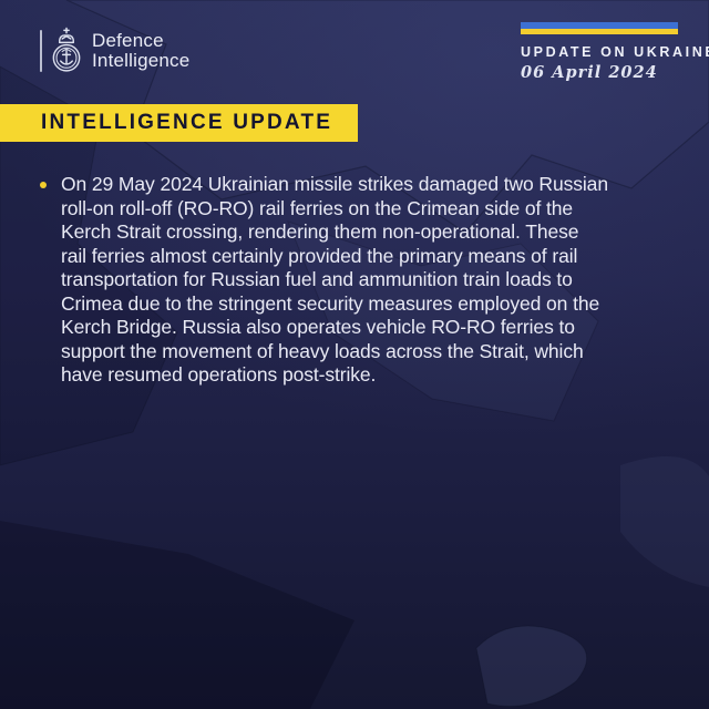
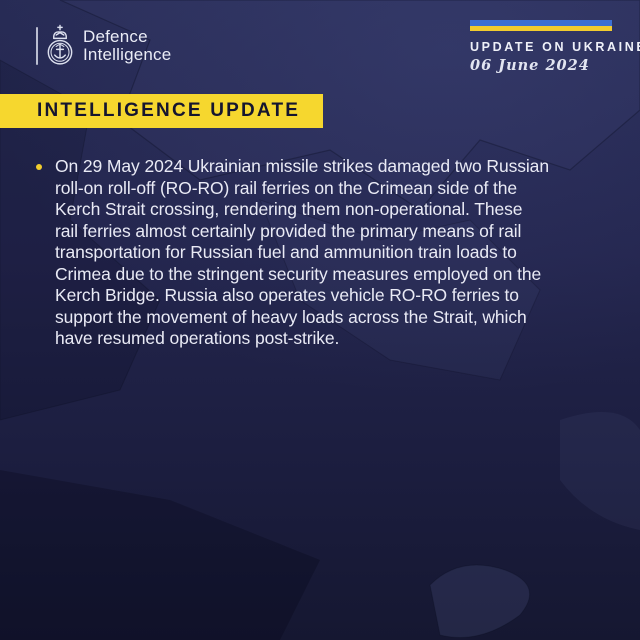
  Defence
  Intelligence
  UPDATE ON UKRAIN
- 06 April 2024
+ 06 June 2024
  INTELLIGENCE UPDATE
  On 29 May 2024 Ukrainian missile strikes damaged two Russian
  roll-on roll-off (RO-RO) rail ferries on the Crimean side of the
  Kerch Strait crossing, rendering them non-operational. These
  rail ferries almost certainly provided the primary means of rail
  transportation for Russian fuel and ammunition train loads to
  Crimea due to the stringent security measures employed on the
  Kerch Bridge. Russia also operates vehicle RO-RO ferries to
  support the movement of heavy loads across the Strait, which
  have resumed operations post-strike.
